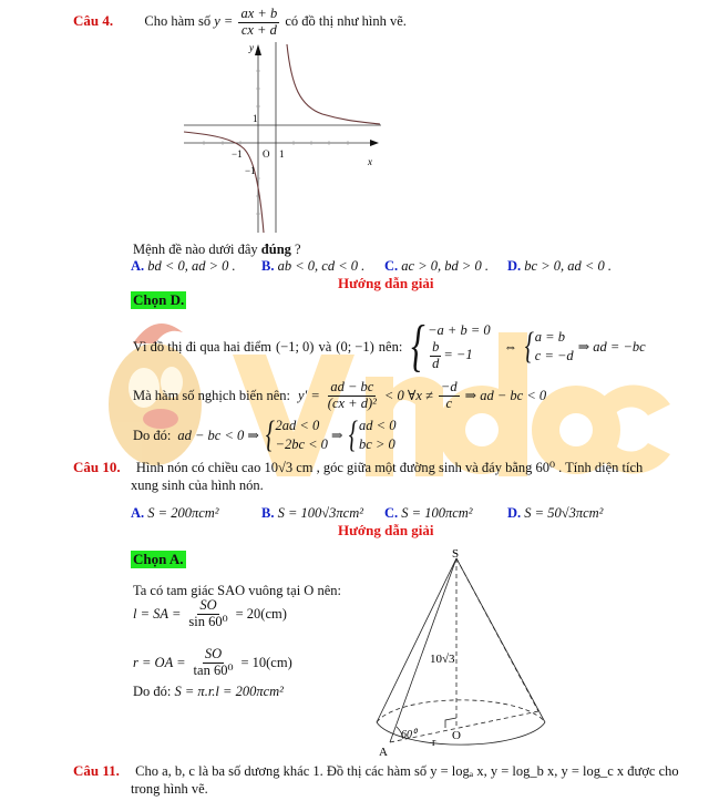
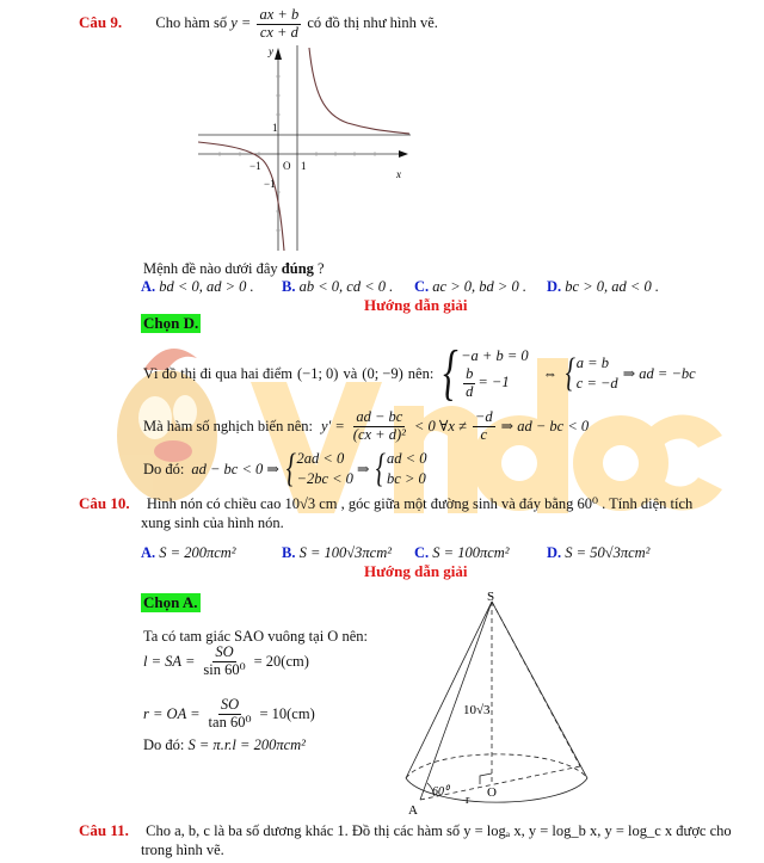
- Câu 4. Cho hàm số y =
+ Câu 9. Cho hàm số y =
  ax + b
  cx + d
  có đồ thị như hình vẽ.
  y
  x
  O
  1
  1
  −1
  −1
  Mệnh đề nào dưới đây đúng ?
  A. bd < 0, ad > 0 .
  B. ab < 0, cd < 0 .
  C. ac > 0, bd > 0 .
  D. bc > 0, ad < 0 .
  Hướng dẫn giải
  Chọn D.
  Vì đồ thị đi qua hai điểm
  (−1; 0)
  và
- (0; −1)
+ (0; −9)
  nên:
  {
  −a + b = 0
  b
  d
  = −1
  ⇔
  {
  a = b
  c = −d
  ⇒ ad = −bc
  Mà hàm số nghịch biến nên:
  y' =
  ad − bc
  (cx + d)²
  < 0 ∀x ≠
  −d
  c
  ⇒ ad − bc < 0
  Do đó:
  ad − bc < 0 ⇒
  {
  2ad < 0
  −2bc < 0
  ⇒
  {
  ad < 0
  bc > 0
  Câu 10. Hình nón có chiều cao 10√3 cm , góc giữa một đường sinh và đáy bằng 60⁰ . Tính diện tích
  xung sinh của hình nón.
  A. S = 200πcm²
  B. S = 100√3πcm²
  C. S = 100πcm²
  D. S = 50√3πcm²
  Hướng dẫn giải
  Chọn A.
  Ta có tam giác SAO vuông tại O nên:
  l = SA =
  SO
  sin 60⁰
  = 20(cm)
  r = OA =
  SO
  tan 60⁰
  = 10(cm)
  Do đó: S = π.r.l = 200πcm²
  S
  10√3
  60⁰
  r
  O
  A
  Câu 11. Cho a, b, c là ba số dương khác 1. Đồ thị các hàm số y = logₐ x, y = log_b x, y = log_c x được cho
  trong hình vẽ.
